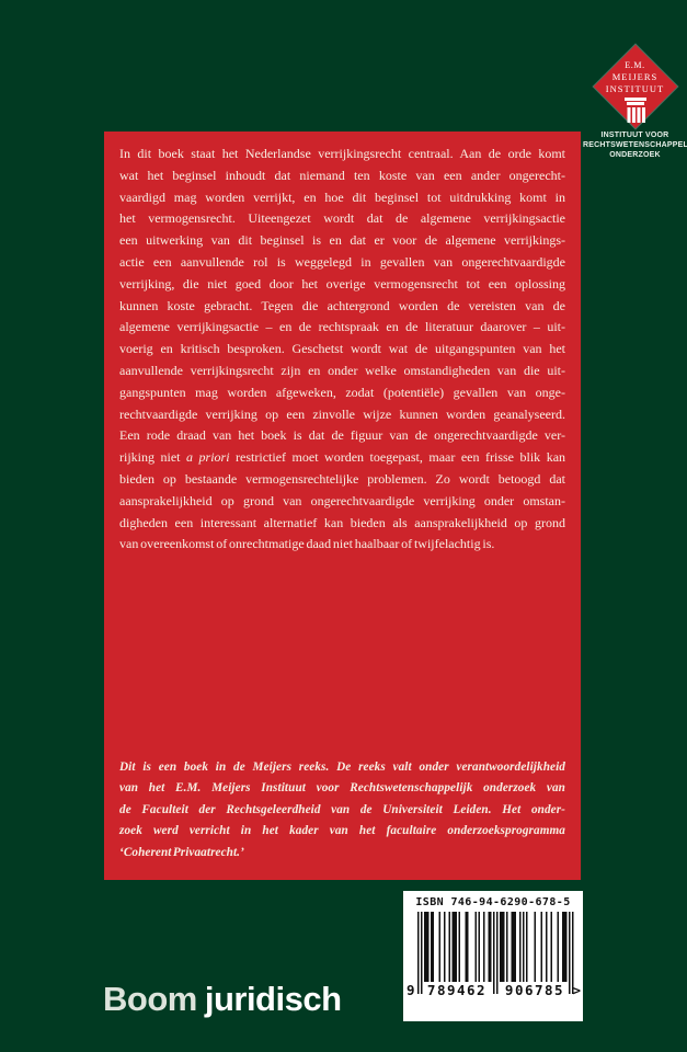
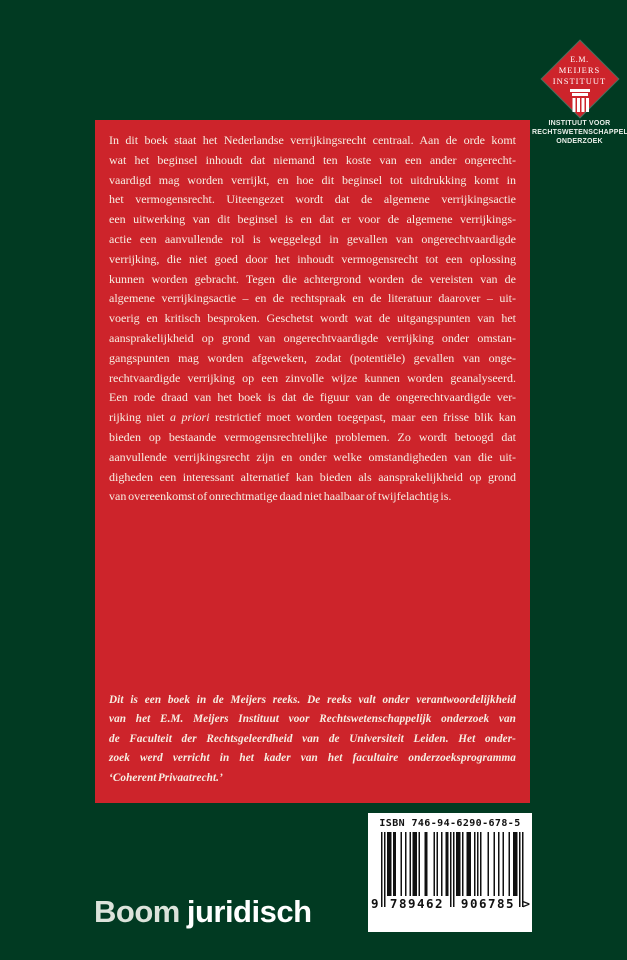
  E.M.
  MEIJERS
  INSTITUUT
  In dit boek staat het Nederlandse verrijkingsrecht centraal. Aan de orde komt
  wat het beginsel inhoudt dat niemand ten koste van een ander ongerecht-
  vaardigd mag worden verrijkt, en hoe dit beginsel tot uitdrukking komt in
  het vermogensrecht. Uiteengezet wordt dat de algemene verrijkingsactie
  een uitwerking van dit beginsel is en dat er voor de algemene verrijkings-
  actie een aanvullende rol is weggelegd in gevallen van ongerechtvaardigde
- verrijking, die niet goed door het overige vermogensrecht tot een oplossing
+ verrijking, die niet goed door het inhoudt vermogensrecht tot een oplossing
- kunnen koste gebracht. Tegen die achtergrond worden de vereisten van de
+ kunnen worden gebracht. Tegen die achtergrond worden de vereisten van de
  algemene verrijkingsactie – en de rechtspraak en de literatuur daarover – uit-
  voerig en kritisch besproken. Geschetst wordt wat de uitgangspunten van het
- aanvullende verrijkingsrecht zijn en onder welke omstandigheden van die uit-
+ aansprakelijkheid op grond van ongerechtvaardigde verrijking onder omstan-
  gangspunten mag worden afgeweken, zodat (potentiële) gevallen van onge-
  rechtvaardigde verrijking op een zinvolle wijze kunnen worden geanalyseerd.
  Een rode draad van het boek is dat de figuur van de ongerechtvaardigde ver-
  rijking niet a priori restrictief moet worden toegepast, maar een frisse blik kan
  bieden op bestaande vermogensrechtelijke problemen. Zo wordt betoogd dat
- aansprakelijkheid op grond van ongerechtvaardigde verrijking onder omstan-
+ aanvullende verrijkingsrecht zijn en onder welke omstandigheden van die uit-
  digheden een interessant alternatief kan bieden als aansprakelijkheid op grond
  van overeenkomst of onrechtmatige daad niet haalbaar of twijfelachtig is.
  Dit is een boek in de Meijers reeks. De reeks valt onder verantwoordelijkheid
  van het E.M. Meijers Instituut voor Rechtswetenschappelijk onderzoek van
  de Faculteit der Rechtsgeleerdheid van de Universiteit Leiden. Het onder-
  zoek werd verricht in het kader van het facultaire onderzoeksprogramma
  ‘Coherent Privaatrecht.’
  ISBN 746-94-6290-678-5
  9
  789462
  906785
  >
  Boom juridisch
